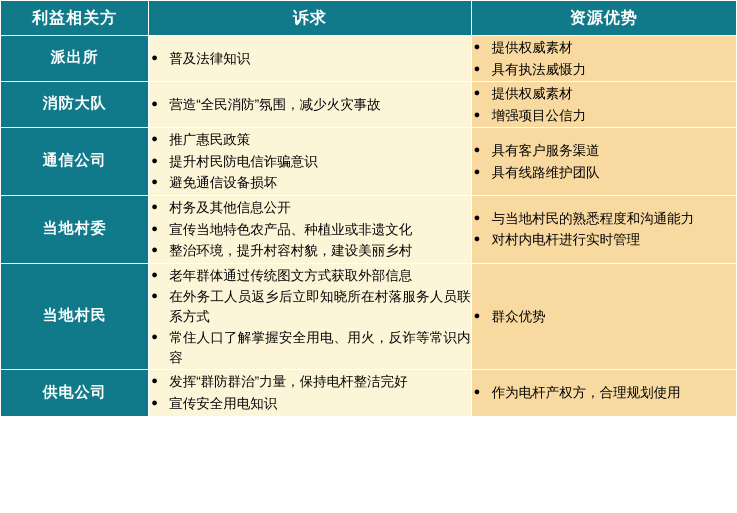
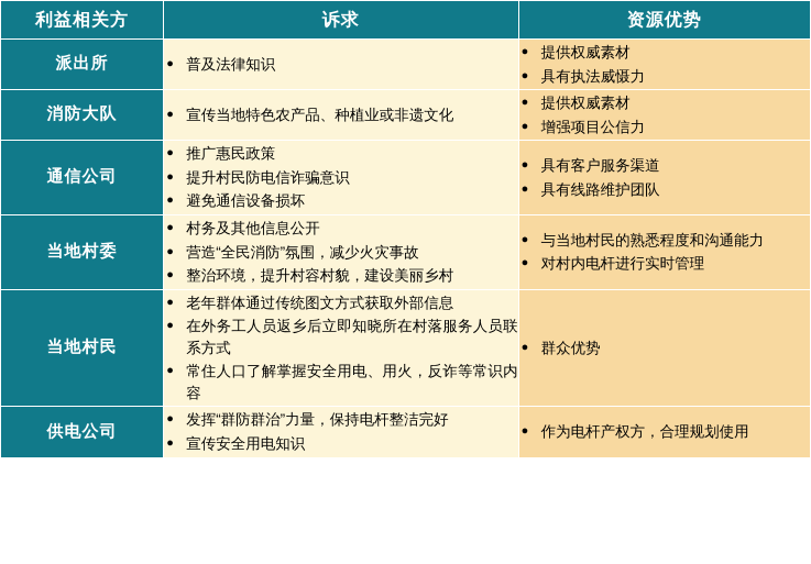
  利益相关方	诉求	资源优势
  派出所	普及法律知识	提供权威素材 具有执法威慑力
- 消防大队	营造“全民消防”氛围，减少火灾事故	提供权威素材 增强项目公信力
+ 消防大队	宣传当地特色农产品、种植业或非遗文化	提供权威素材 增强项目公信力
  通信公司	推广惠民政策 提升村民防电信诈骗意识 避免通信设备损坏	具有客户服务渠道 具有线路维护团队
- 当地村委	村务及其他信息公开 宣传当地特色农产品、种植业或非遗文化 整治环境，提升村容村貌，建设美丽乡村	与当地村民的熟悉程度和沟通能力 对村内电杆进行实时管理
+ 当地村委	村务及其他信息公开 营造“全民消防”氛围，减少火灾事故 整治环境，提升村容村貌，建设美丽乡村	与当地村民的熟悉程度和沟通能力 对村内电杆进行实时管理
  当地村民	老年群体通过传统图文方式获取外部信息 在外务工人员返乡后立即知晓所在村落服务人员联系方式 常住人口了解掌握安全用电、用火，反诈等常识内容	群众优势
  供电公司	发挥“群防群治”力量，保持电杆整洁完好 宣传安全用电知识	作为电杆产权方，合理规划使用
